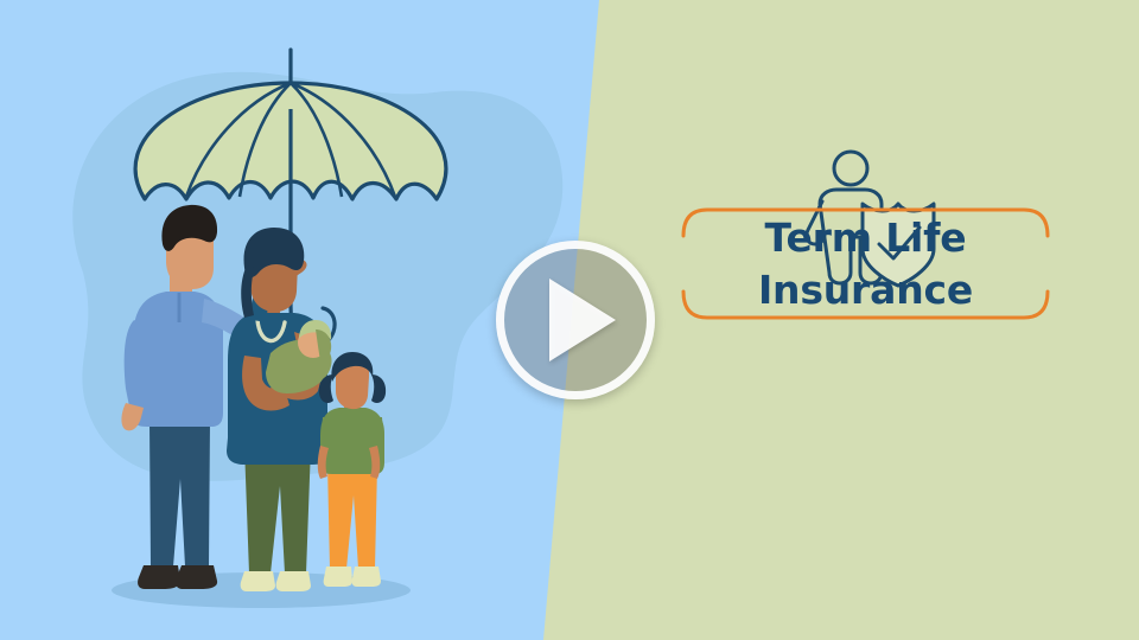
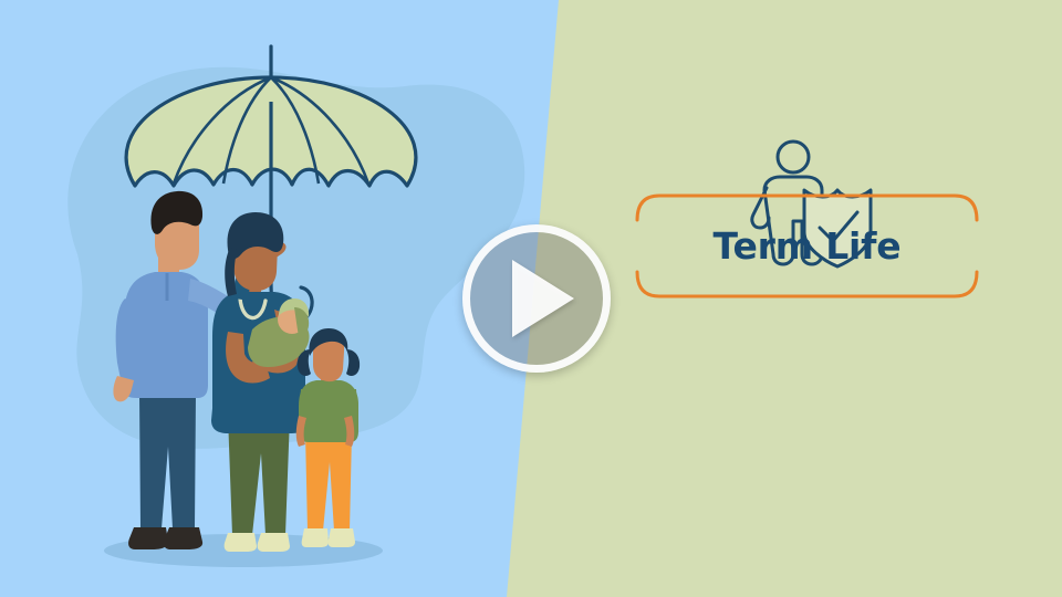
  Term Life
- Insurance
